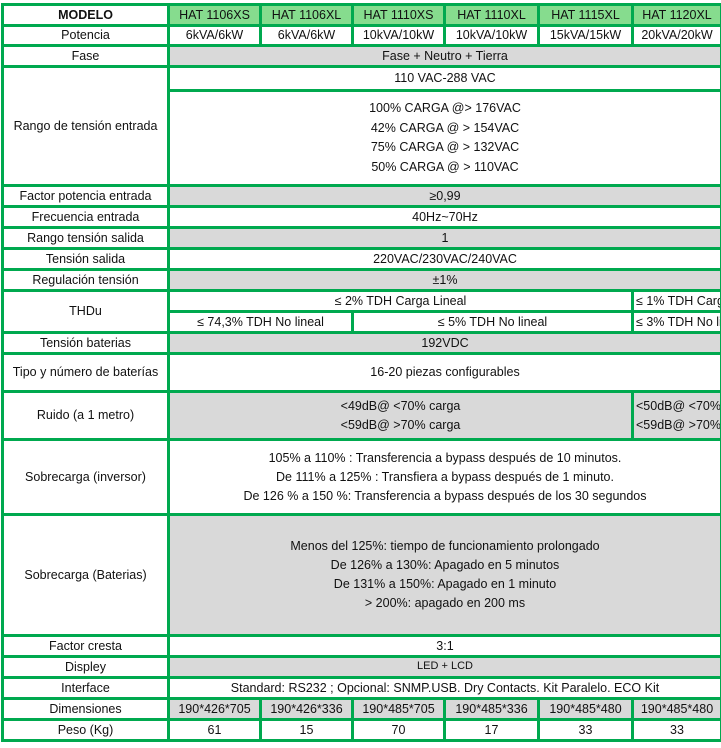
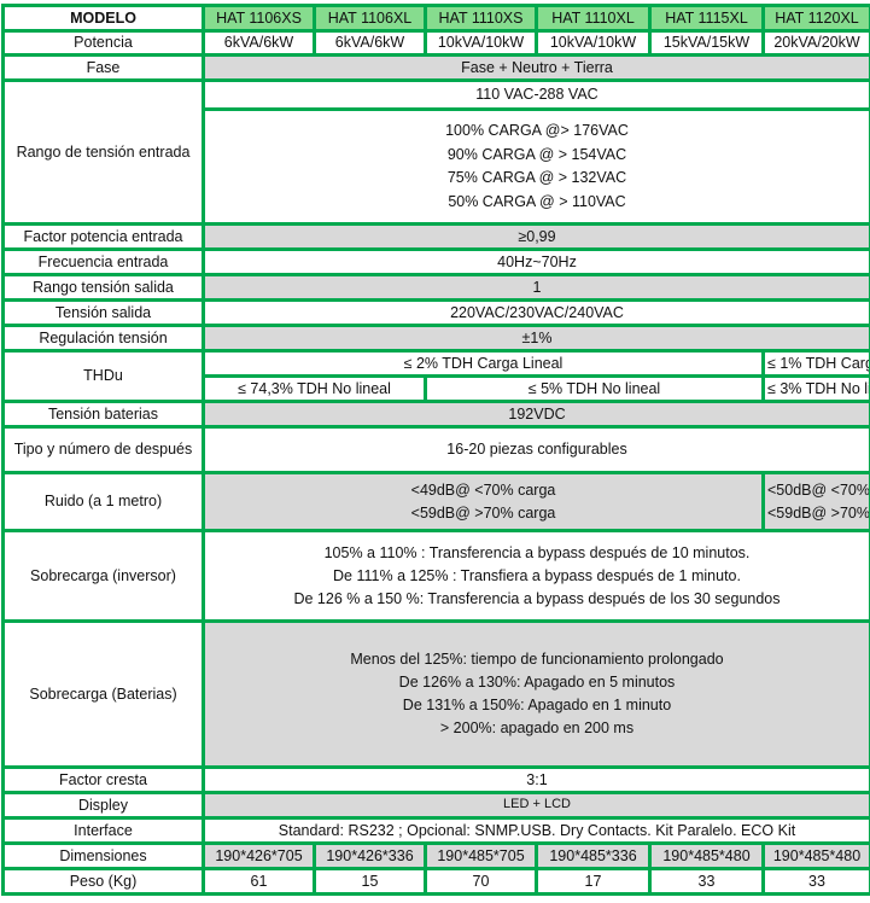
  MODELO	HAT 1106XS	HAT 1106XL	HAT 1110XS	HAT 1110XL	HAT 1115XL	HAT 1120XL
  Potencia	6kVA/6kW	6kVA/6kW	10kVA/10kW	10kVA/10kW	15kVA/15kW	20kVA/20kW
  Fase	Fase + Neutro + Tierra
  Rango de tensión entrada	110 VAC-288 VAC
- 100% CARGA @> 176VAC 42% CARGA @ > 154VAC 75% CARGA @ > 132VAC 50% CARGA @ > 110VAC
+ 100% CARGA @> 176VAC 90% CARGA @ > 154VAC 75% CARGA @ > 132VAC 50% CARGA @ > 110VAC
  Factor potencia entrada	≥0,99
  Frecuencia entrada	40Hz~70Hz
  Rango tensión salida	1
  Tensión salida	220VAC/230VAC/240VAC
  Regulación tensión	±1%
  THDu	≤ 2% TDH Carga Lineal	≤ 1% TDH Carg
  ≤ 74,3% TDH No lineal	≤ 5% TDH No lineal	≤ 3% TDH No li
  Tensión baterias	192VDC
- Tipo y número de baterías	16-20 piezas configurables
+ Tipo y número de después	16-20 piezas configurables
  Ruido (a 1 metro)	<49dB@ <70% carga <59dB@ >70% carga	<50dB@ <70% <59dB@ >70%
  Sobrecarga (inversor)	105% a 110% : Transferencia a bypass después de 10 minutos. De 111% a 125% : Transfiera a bypass después de 1 minuto. De 126 % a 150 %: Transferencia a bypass después de los 30 segundos
  Sobrecarga (Baterias)	Menos del 125%: tiempo de funcionamiento prolongado De 126% a 130%: Apagado en 5 minutos De 131% a 150%: Apagado en 1 minuto > 200%: apagado en 200 ms
  Factor cresta	3:1
  Displey	LED + LCD
  Interface	Standard: RS232 ; Opcional: SNMP.USB. Dry Contacts. Kit Paralelo. ECO Kit
  Dimensiones	190*426*705	190*426*336	190*485*705	190*485*336	190*485*480	190*485*480
  Peso (Kg)	61	15	70	17	33	33
